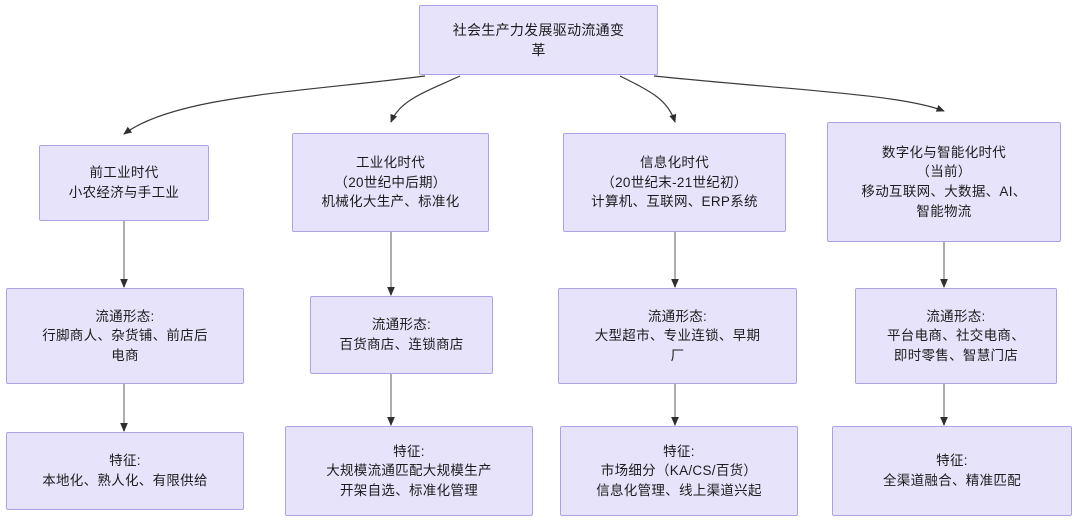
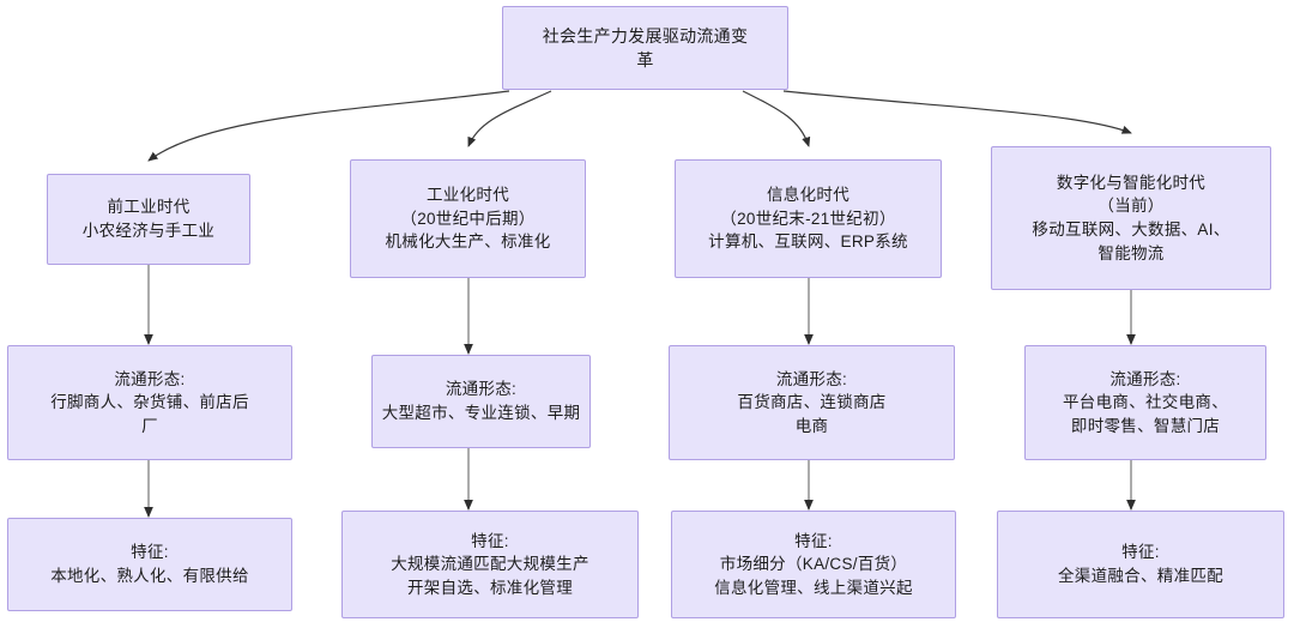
  社会生产力发展驱动流通变
  革
  前工业时代
  小农经济与手工业
  工业化时代
  （20世纪中后期）
  机械化大生产、标准化
  信息化时代
  （20世纪末-21世纪初）
  计算机、互联网、ERP系统
  数字化与智能化时代
  （当前）
  移动互联网、大数据、AI、
  智能物流
  流通形态:
  行脚商人、杂货铺、前店后
- 电商
+ 厂
  流通形态:
- 百货商店、连锁商店
+ 大型超市、专业连锁、早期
  流通形态:
- 大型超市、专业连锁、早期
+ 百货商店、连锁商店
- 厂
+ 电商
  流通形态:
  平台电商、社交电商、
  即时零售、智慧门店
  特征:
  本地化、熟人化、有限供给
  特征:
  大规模流通匹配大规模生产
  开架自选、标准化管理
  特征:
  市场细分（KA/CS/百货）
  信息化管理、线上渠道兴起
  特征:
  全渠道融合、精准匹配
